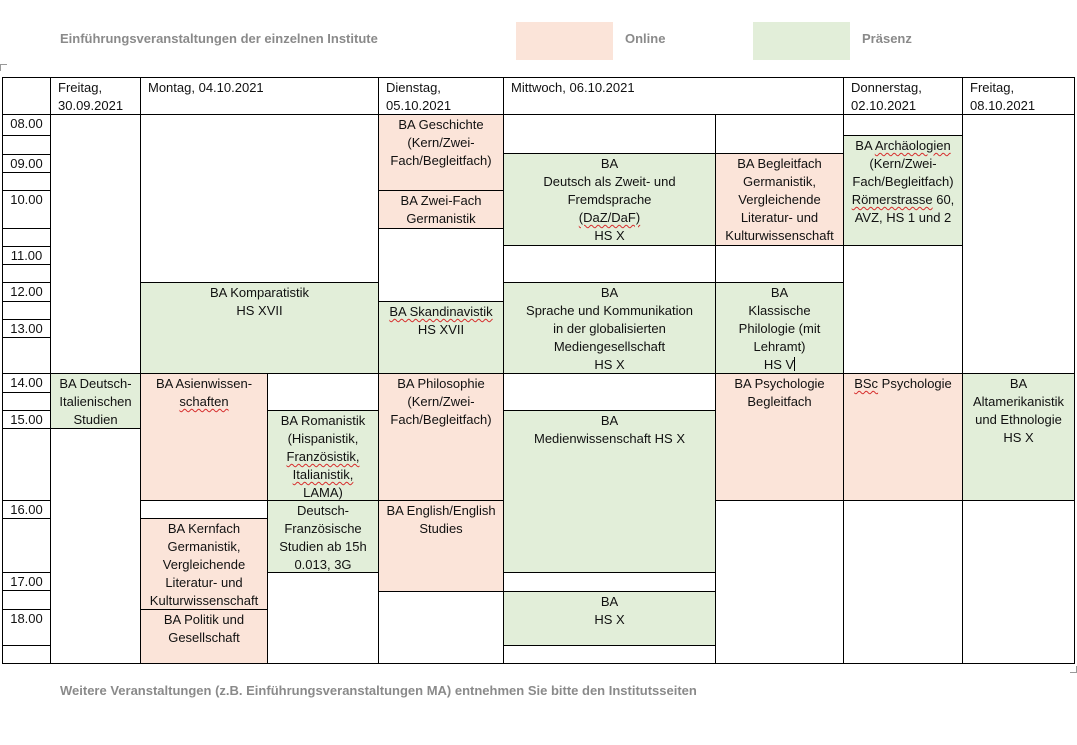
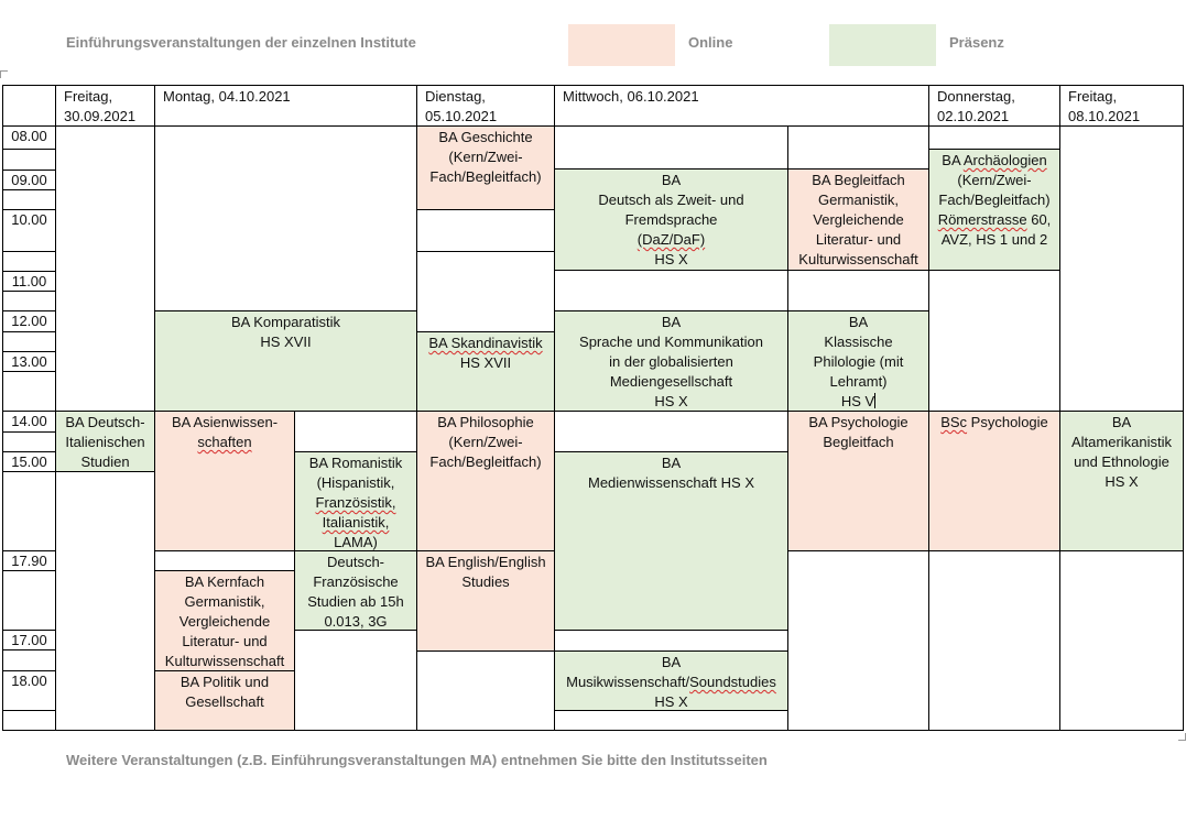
  Einführungsveranstaltungen der einzelnen Institute
  Online
  Präsenz
  Freitag,
  30.09.2021
  Montag, 04.10.2021
  Dienstag,
  05.10.2021
  Mittwoch, 06.10.2021
  Donnerstag,
  02.10.2021
  Freitag,
  08.10.2021
  08.00
  09.00
  10.00
  11.00
  12.00
  13.00
  14.00
  15.00
- 16.00
+ 17.90
  17.00
  18.00
  BA Deutsch-
  Italienischen
  Studien
  BA Komparatistik
  HS XVII
  BA Asienwissen-
  schaften
  BA Romanistik
  (Hispanistik,
  Französistik,
  Italianistik,
  LAMA)
  Deutsch-
  Französische
  Studien ab 15h
  0.013, 3G
  BA Kernfach
  Germanistik,
  Vergleichende
  Literatur- und
  Kulturwissenschaft
  BA Politik und
  Gesellschaft
  BA Geschichte
  (Kern/Zwei-
  Fach/Begleitfach)
- BA Zwei-Fach
- Germanistik
  BA Skandinavistik
  HS XVII
  BA Philosophie
  (Kern/Zwei-
  Fach/Begleitfach)
  BA English/English
  Studies
  BA
  Deutsch als Zweit- und
  Fremdsprache
  (DaZ/DaF)
  HS X
  BA
  Sprache und Kommunikation
  in der globalisierten
  Mediengesellschaft
  HS X
  BA
  Medienwissenschaft HS X
  BA
+ Musikwissenschaft/Soundstudies
  HS X
  BA Begleitfach
  Germanistik,
  Vergleichende
  Literatur- und
  Kulturwissenschaft
  BA
  Klassische
  Philologie (mit
  Lehramt)
  HS V
  BA Psychologie
  Begleitfach
  BA Archäologien
  (Kern/Zwei-
  Fach/Begleitfach)
  Römerstrasse 60,
  AVZ, HS 1 und 2
  BSc Psychologie
  BA
  Altamerikanistik
  und Ethnologie
  HS X
  Weitere Veranstaltungen (z.B. Einführungsveranstaltungen MA) entnehmen Sie bitte den Institutsseiten
